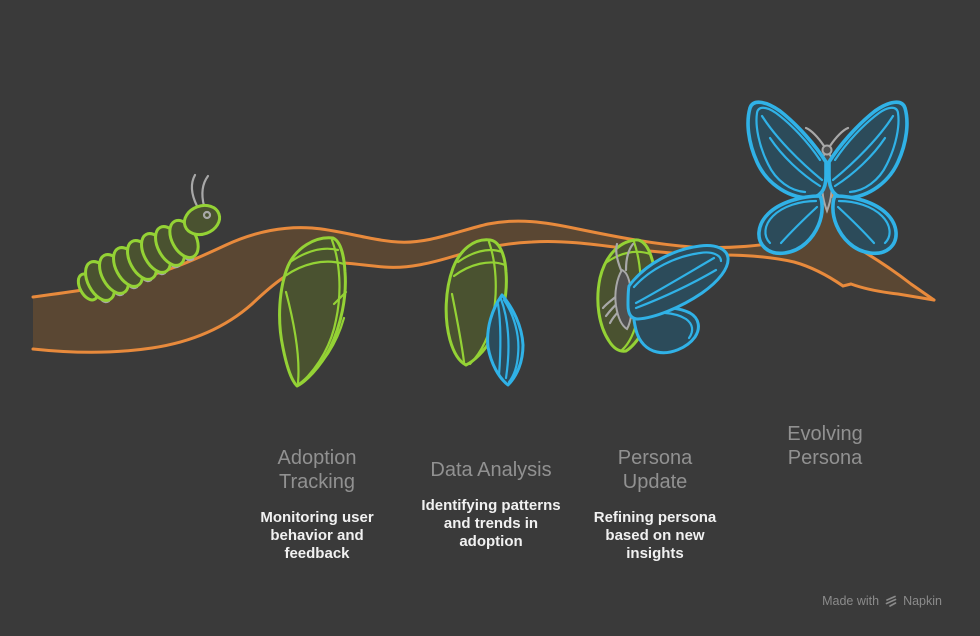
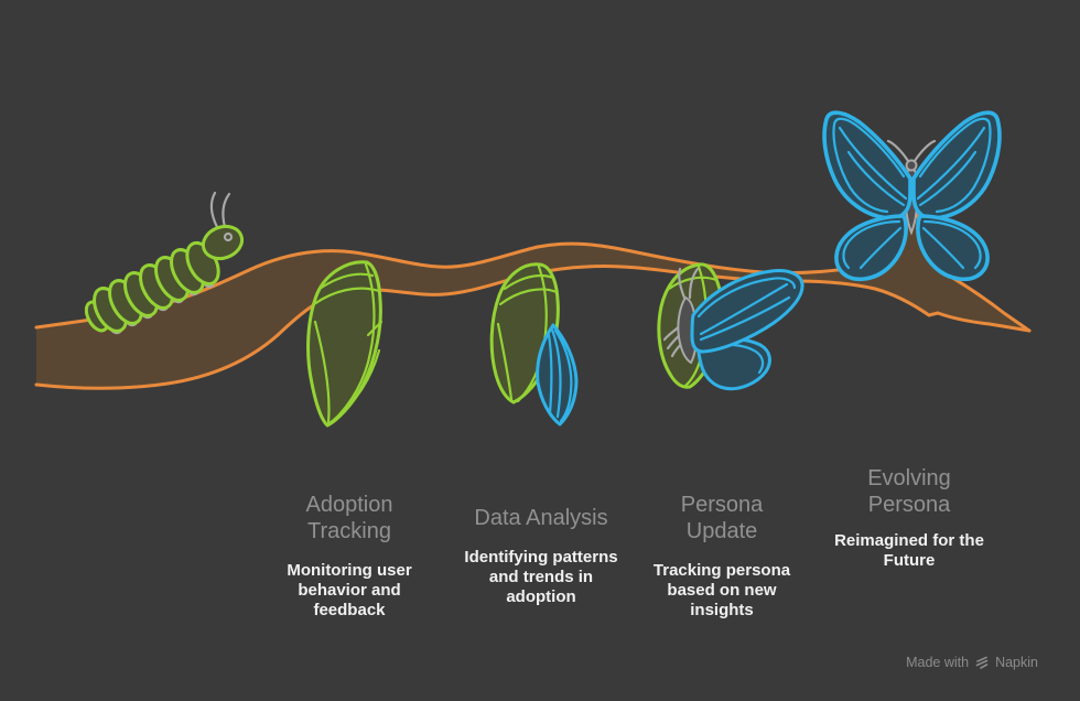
  Adoption Tracking
  Monitoring user behavior and feedback
  Data Analysis
  Identifying patterns and trends in adoption
  Persona Update
- Refining persona based on new insights
+ Tracking persona based on new insights
  Evolving Persona
+ Reimagined for the Future
  Made with
  Napkin
